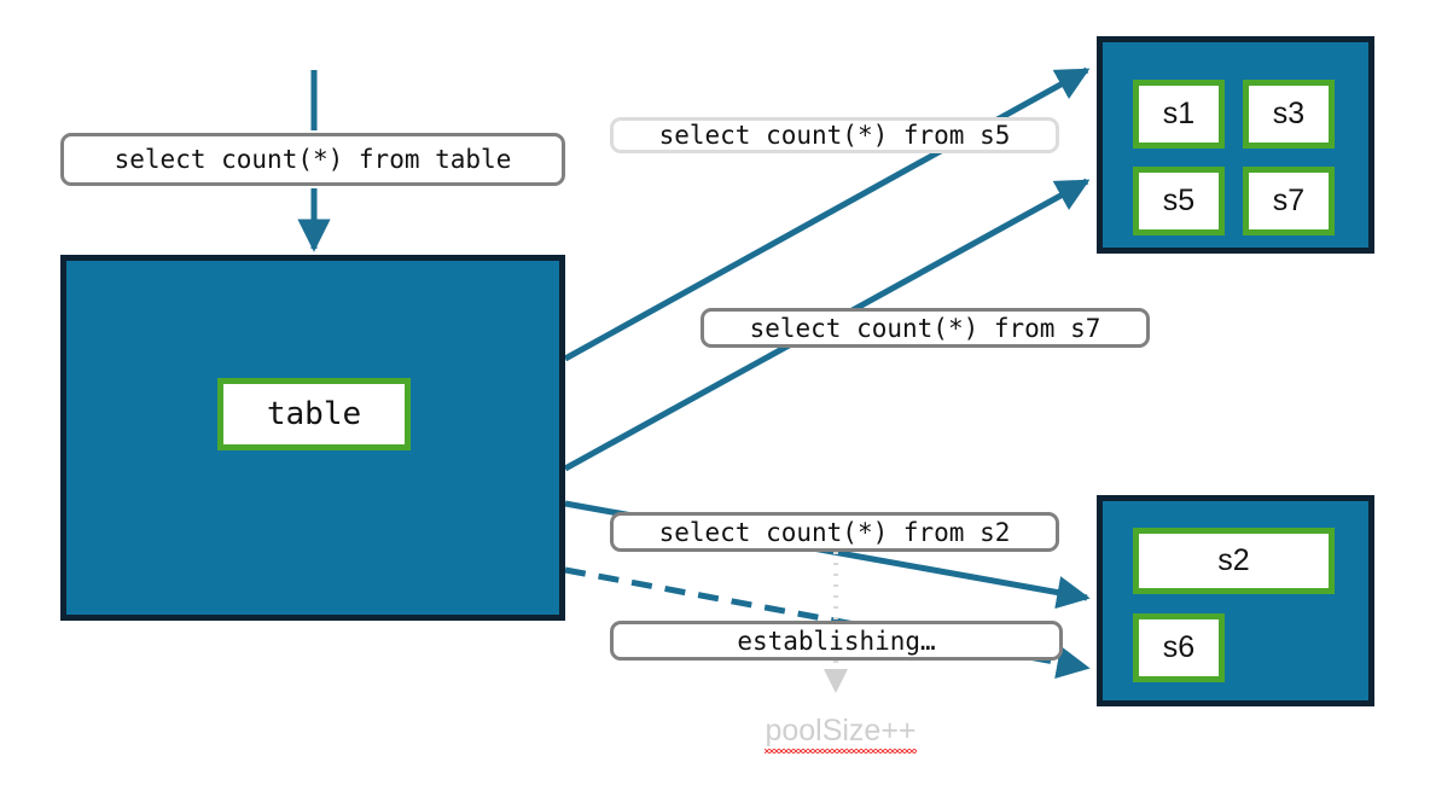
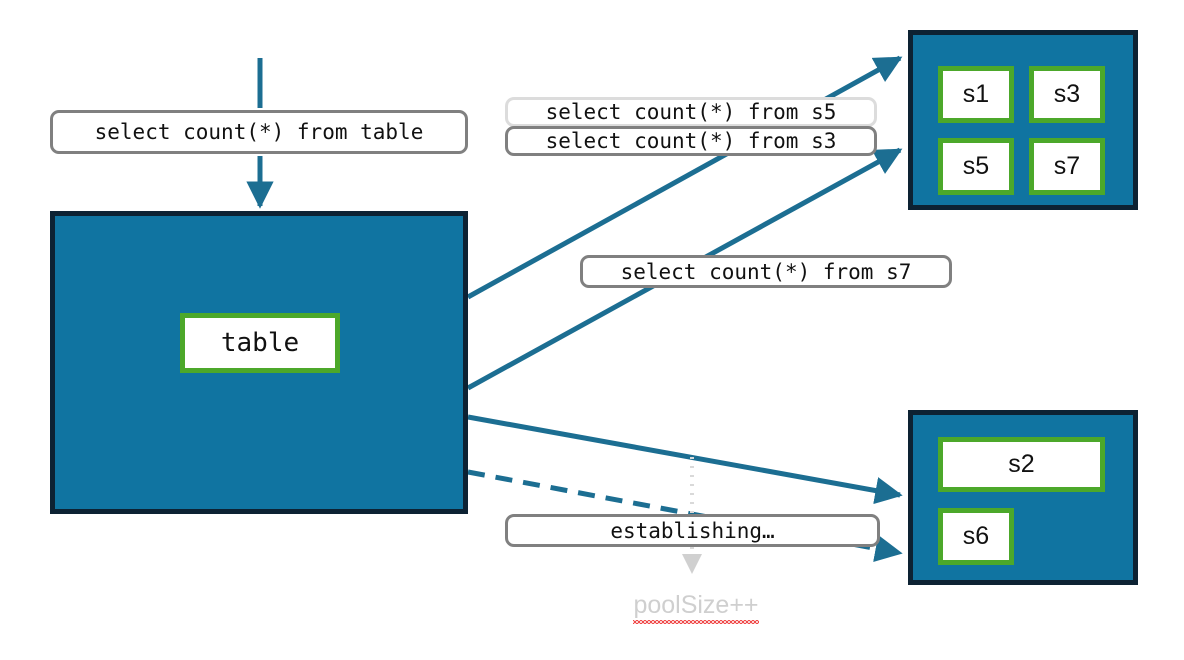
  table
  s1
  s3
  s5
  s7
  s2
  s6
  select count(*) from table
  select count(*) from s5
+ select count(*) from s3
  select count(*) from s7
- select count(*) from s2
  establishing…
  poolSize++
